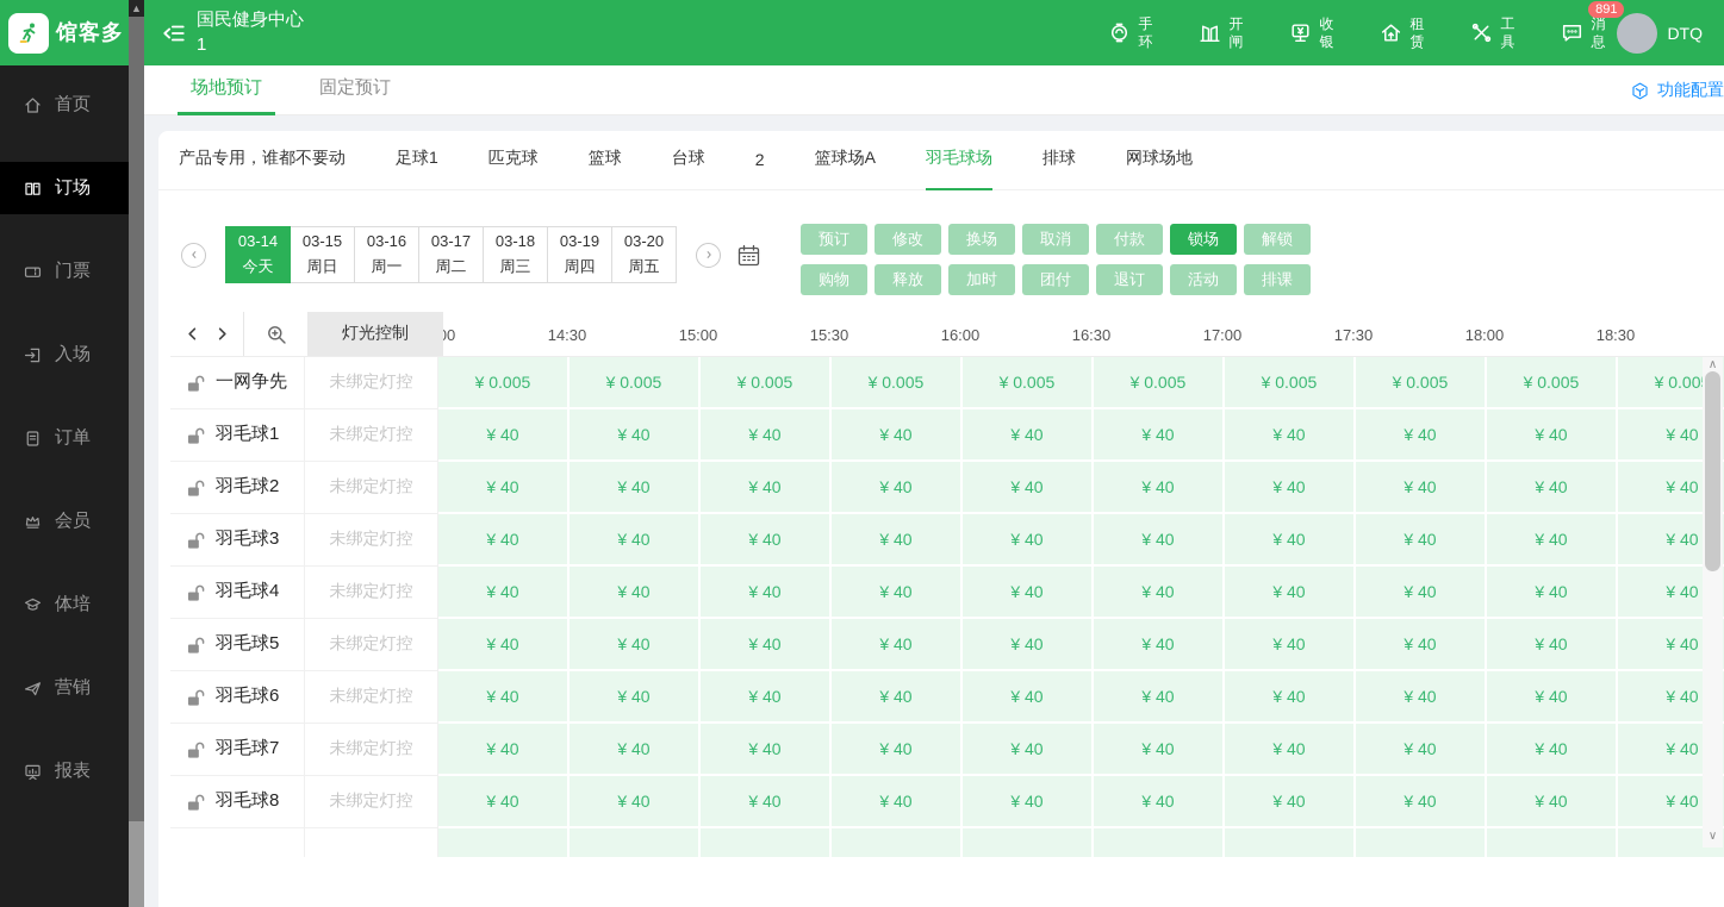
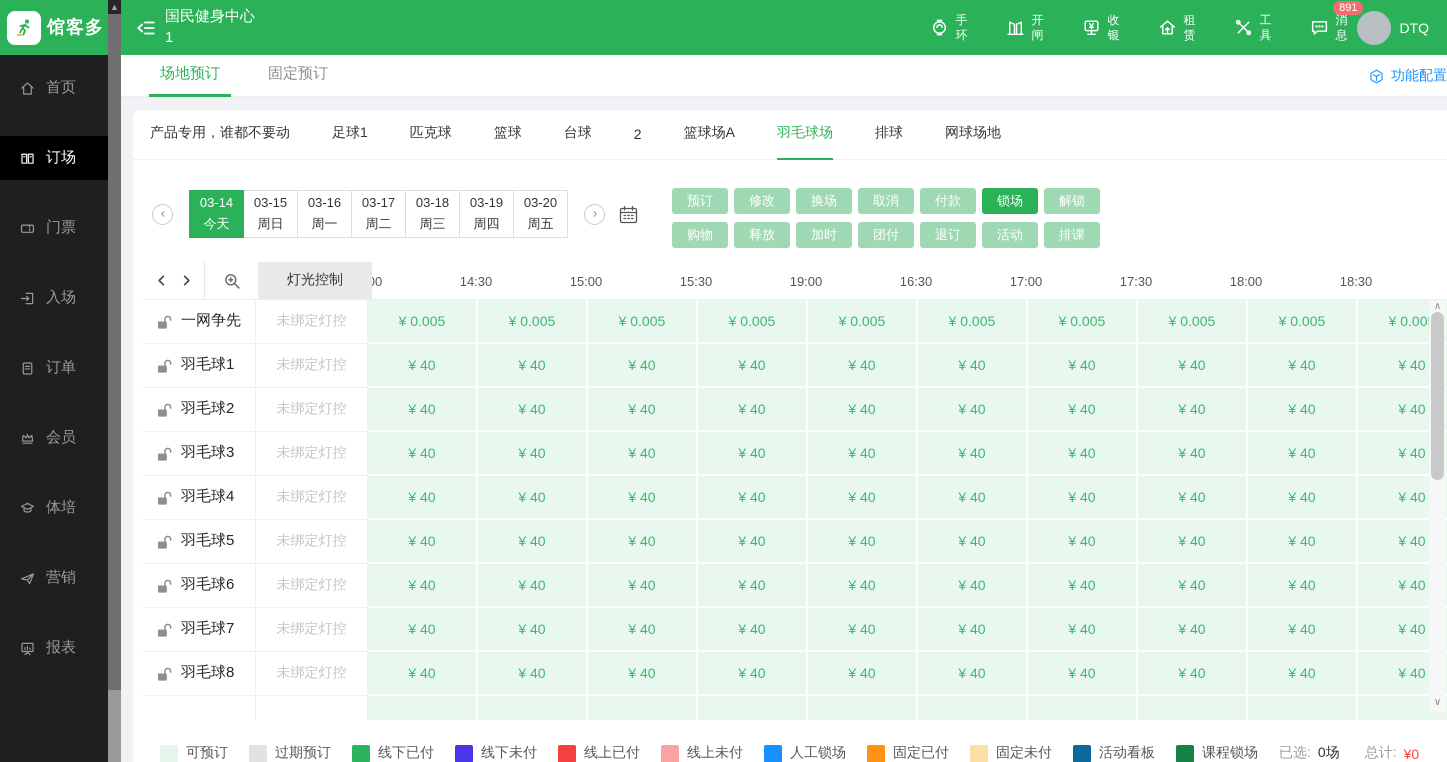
  馆客多
  首页
  订场
  门票
  入场
  订单
  会员
  体培
  营销
  报表
  ▲
  国民健身中心1
  手环
  开闸
  收银
  租赁
  工具
  消息
  891
  DTQ
  场地预订
  固定预订
  功能配置
  产品专用，谁都不要动
  足球1
  匹克球
  篮球
  台球
  2
  篮球场A
  羽毛球场
  排球
  网球场地
  03-14
  今天
  03-15
  周日
  03-16
  周一
  03-17
  周二
  03-18
  周三
  03-19
  周四
  03-20
  周五
  预订
  修改
  换场
  取消
  付款
  锁场
  解锁
  购物
  释放
  加时
  团付
  退订
  活动
  排课
  灯光控制
  14:30
  15:00
  15:30
- 16:00
+ 19:00
  16:30
  17:00
  17:30
  18:00
  18:30
  一网争先
  未绑定灯控
  ¥ 0.005
  ¥ 0.005
  ¥ 0.005
  ¥ 0.005
  ¥ 0.005
  ¥ 0.005
  ¥ 0.005
  ¥ 0.005
  ¥ 0.005
  ¥ 0.00
  羽毛球1
  未绑定灯控
  ¥ 40
  ¥ 40
  ¥ 40
  ¥ 40
  ¥ 40
  ¥ 40
  ¥ 40
  ¥ 40
  ¥ 40
  ¥ 40
  羽毛球2
  未绑定灯控
  ¥ 40
  ¥ 40
  ¥ 40
  ¥ 40
  ¥ 40
  ¥ 40
  ¥ 40
  ¥ 40
  ¥ 40
  ¥ 40
  羽毛球3
  未绑定灯控
  ¥ 40
  ¥ 40
  ¥ 40
  ¥ 40
  ¥ 40
  ¥ 40
  ¥ 40
  ¥ 40
  ¥ 40
  ¥ 40
  羽毛球4
  未绑定灯控
  ¥ 40
  ¥ 40
  ¥ 40
  ¥ 40
  ¥ 40
  ¥ 40
  ¥ 40
  ¥ 40
  ¥ 40
  ¥ 40
  羽毛球5
  未绑定灯控
  ¥ 40
  ¥ 40
  ¥ 40
  ¥ 40
  ¥ 40
  ¥ 40
  ¥ 40
  ¥ 40
  ¥ 40
  ¥ 40
  羽毛球6
  未绑定灯控
  ¥ 40
  ¥ 40
  ¥ 40
  ¥ 40
  ¥ 40
  ¥ 40
  ¥ 40
  ¥ 40
  ¥ 40
  ¥ 40
  羽毛球7
  未绑定灯控
  ¥ 40
  ¥ 40
  ¥ 40
  ¥ 40
  ¥ 40
  ¥ 40
  ¥ 40
  ¥ 40
  ¥ 40
  ¥ 40
  羽毛球8
  未绑定灯控
  ¥ 40
  ¥ 40
  ¥ 40
  ¥ 40
  ¥ 40
  ¥ 40
  ¥ 40
  ¥ 40
  ¥ 40
  ¥ 40
  ∧
  ∨
+ 可预订
+ 过期预订
+ 线下已付
+ 线下未付
+ 线上已付
+ 线上未付
+ 人工锁场
+ 固定已付
+ 固定未付
+ 活动看板
+ 课程锁场
+ 已选:
+ 0场
+ 总计:
+ ¥0
